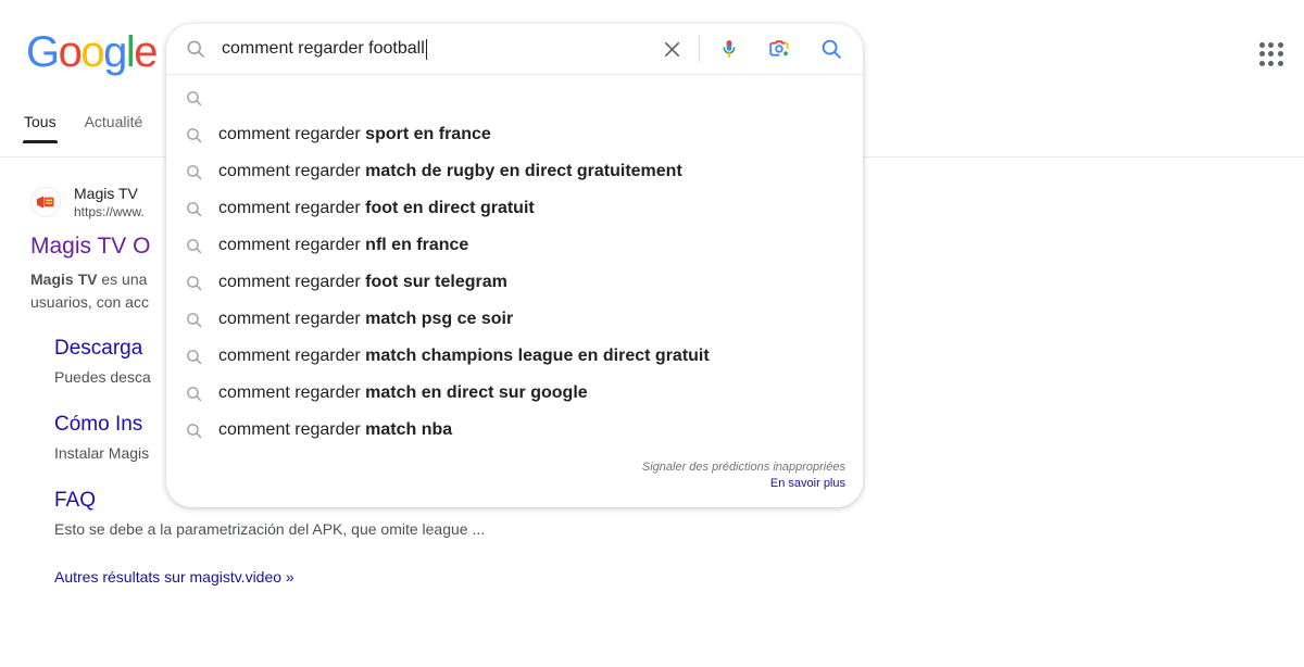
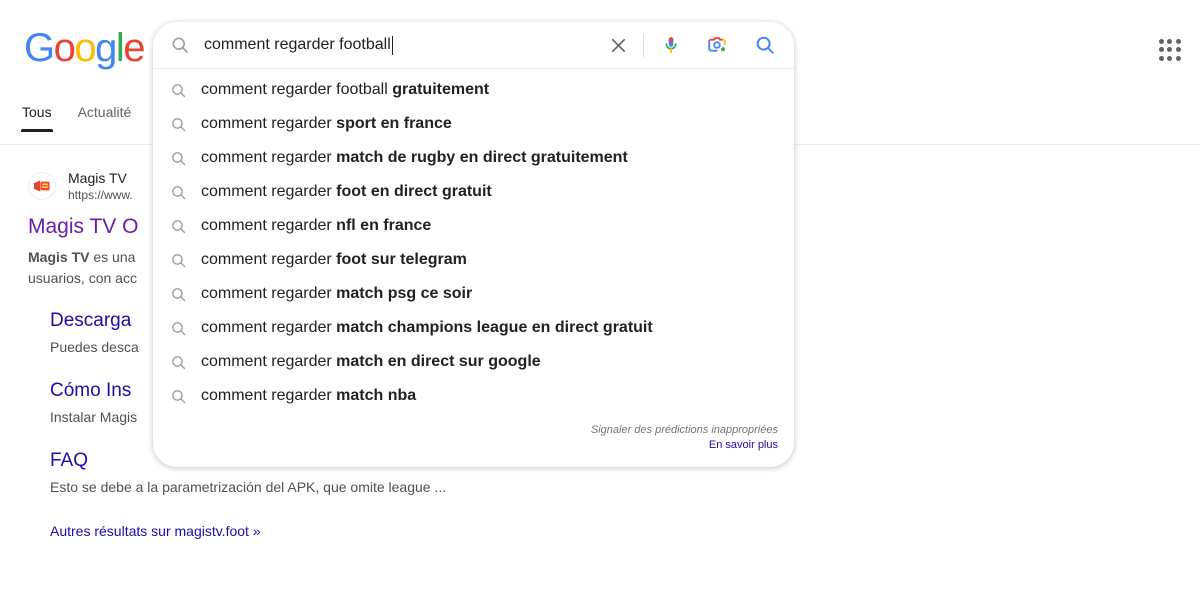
  Google
  Tous
  Actualité
  Magis TV
  https://www.
  Magis TV O
  Magis TV es una
  usuarios, con acc
  Descarga
  Puedes desca
  Cómo Ins
  Instalar Magis
  FAQ
  Esto se debe a la parametrización del APK, que omite league ...
- Autres résultats sur magistv.video »
+ Autres résultats sur magistv.foot »
  comment regarder football
+ comment regarder football gratuitement
  comment regarder sport en france
  comment regarder match de rugby en direct gratuitement
  comment regarder foot en direct gratuit
  comment regarder nfl en france
  comment regarder foot sur telegram
  comment regarder match psg ce soir
  comment regarder match champions league en direct gratuit
  comment regarder match en direct sur google
  comment regarder match nba
  Signaler des prédictions inappropriées
  En savoir plus
